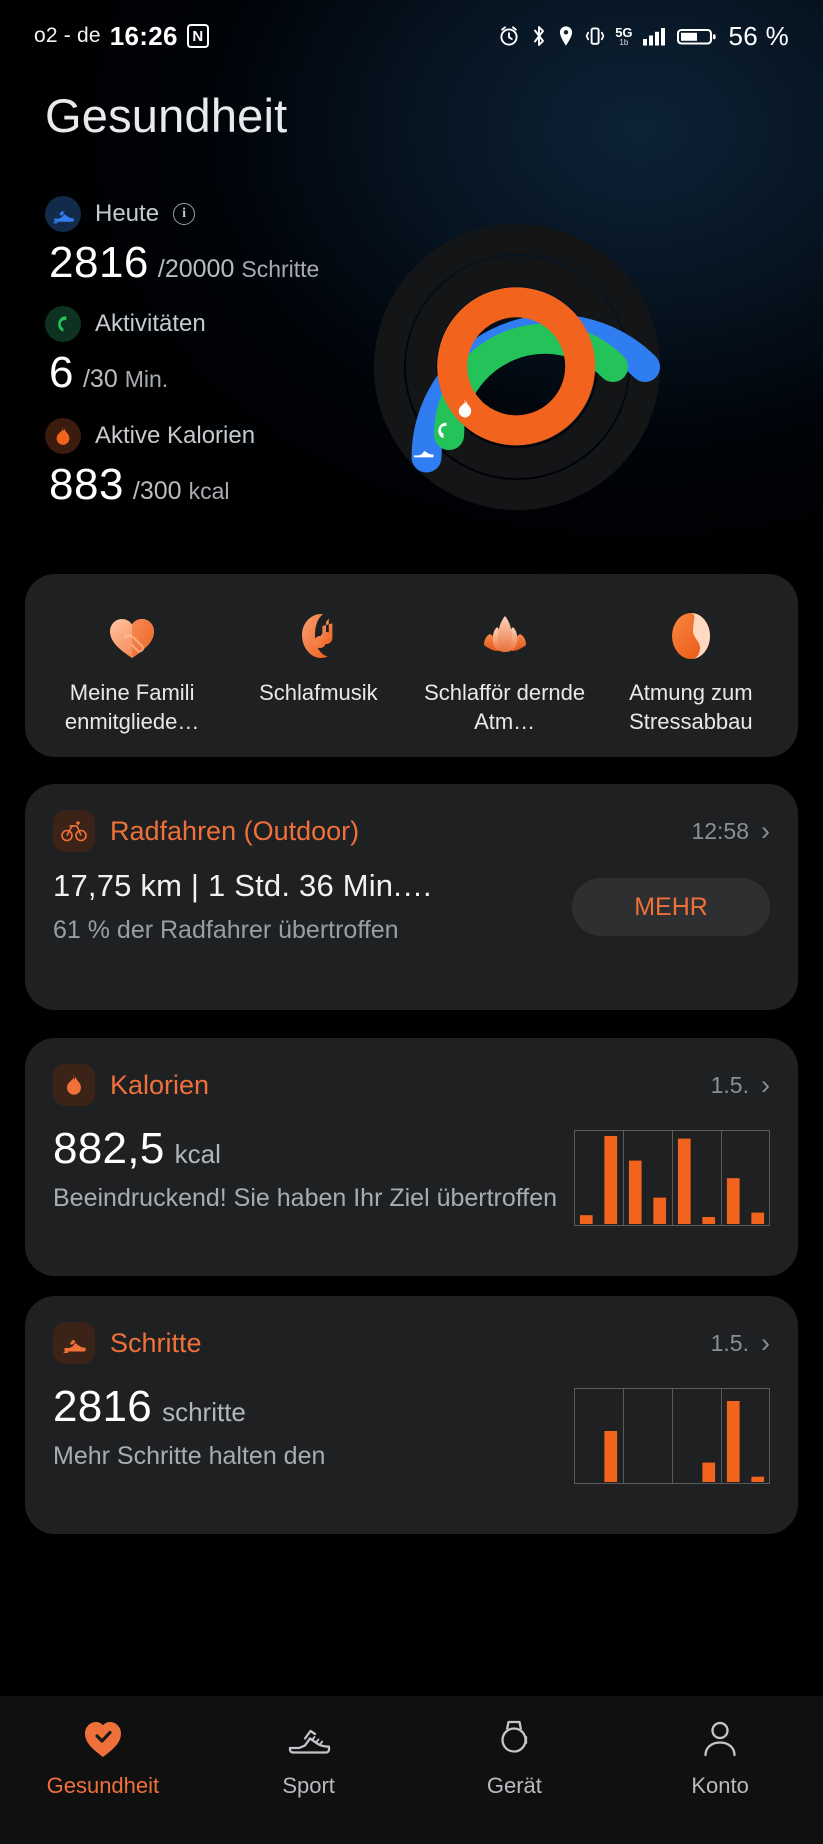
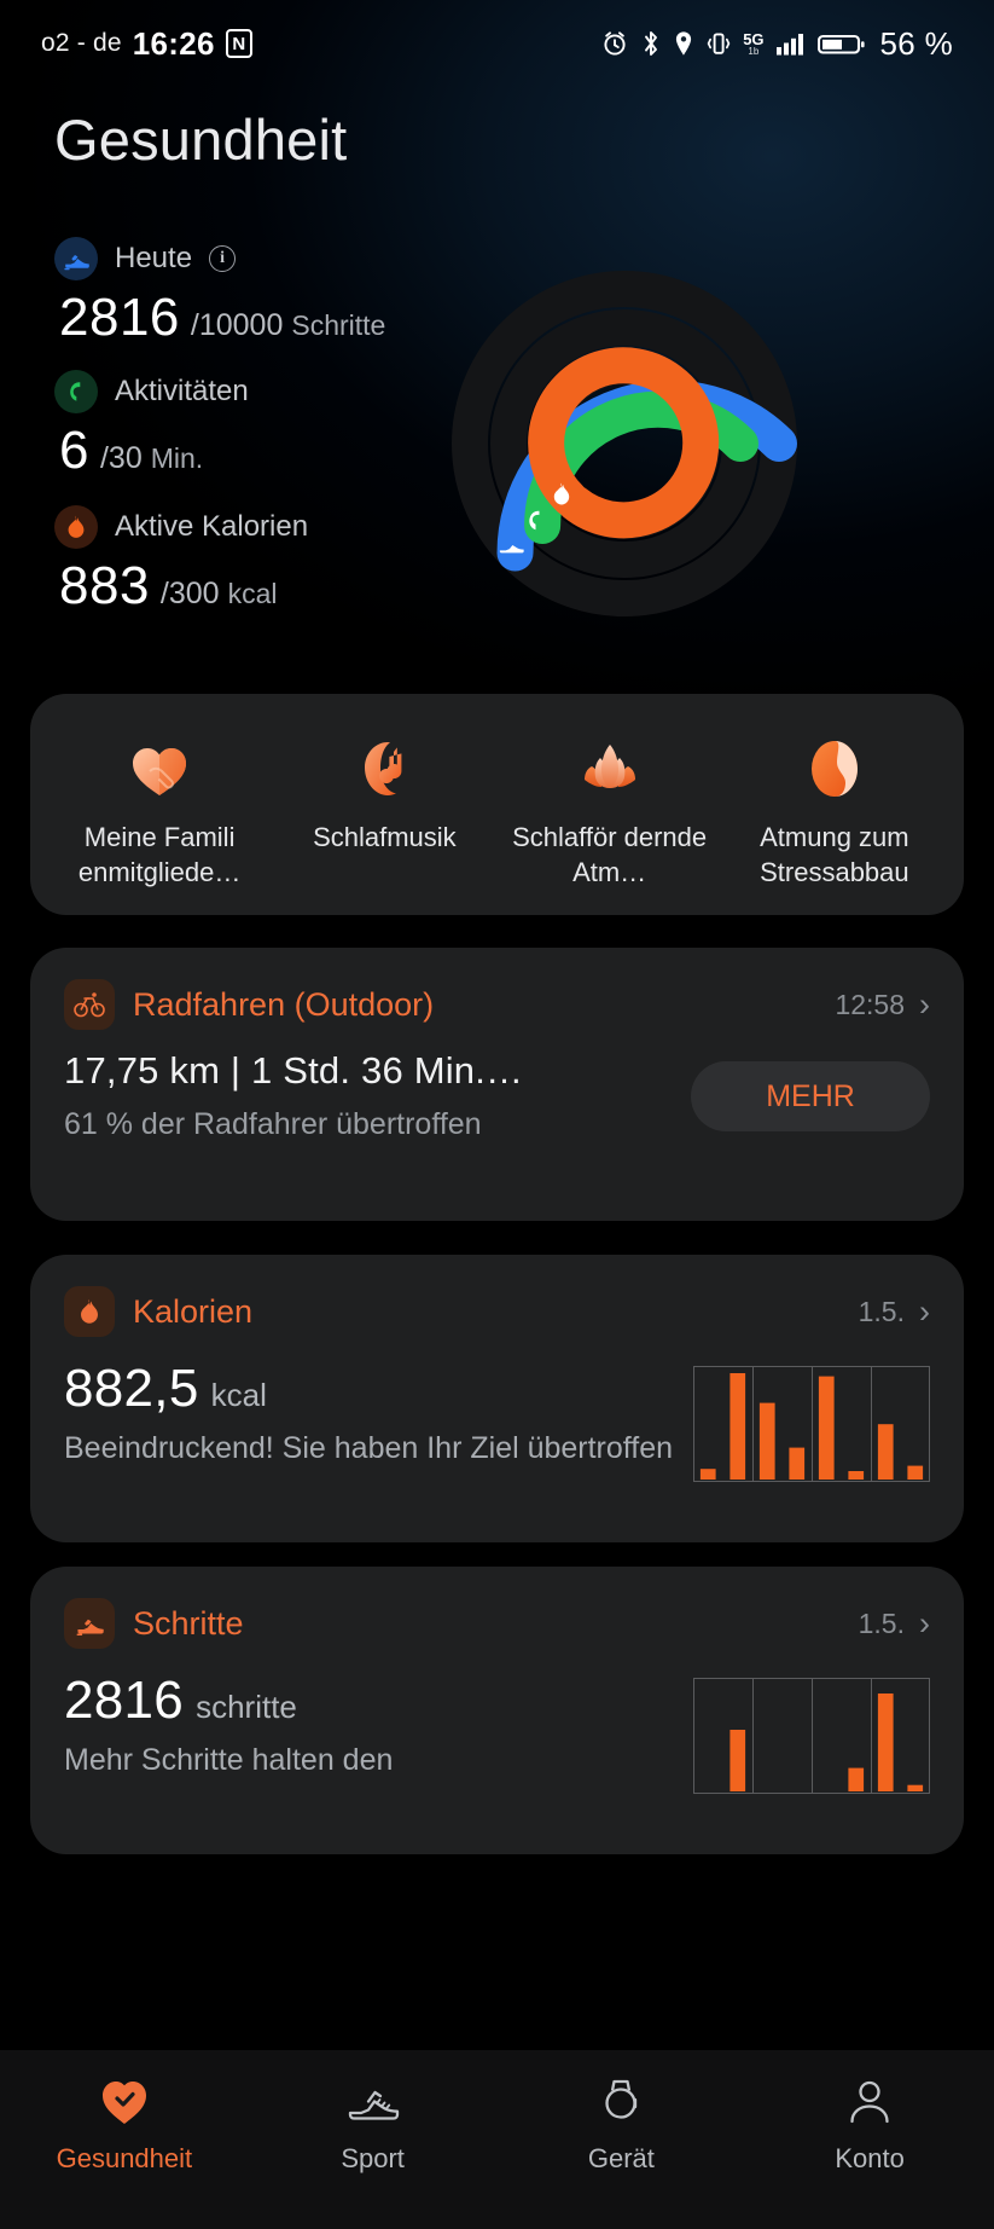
  o2 - de
  16:26
  N
  5G
  1b
  56 %
  Gesundheit
  Heute
  i
  2816
- /20000
+ /10000
  Schritte
  Aktivitäten
  6
  /30
  Min.
  Aktive Kalorien
  883
  /300
  kcal
  Meine Famili enmitgliede…
  Schlafmusik
  Schlafför dernde Atm…
  Atmung zum Stressabbau
  Radfahren (Outdoor)
  12:58
  ›
  17,75 km | 1 Std. 36 Min.…
  61 % der Radfahrer übertroffen
  MEHR
  Kalorien
  1.5.
  ›
  882,5
  kcal
  Beeindruckend! Sie haben Ihr Ziel übertroffen
  Schritte
  1.5.
  ›
  2816
  schritte
  Mehr Schritte halten den
  Gesundheit
  Sport
  Gerät
  Konto
